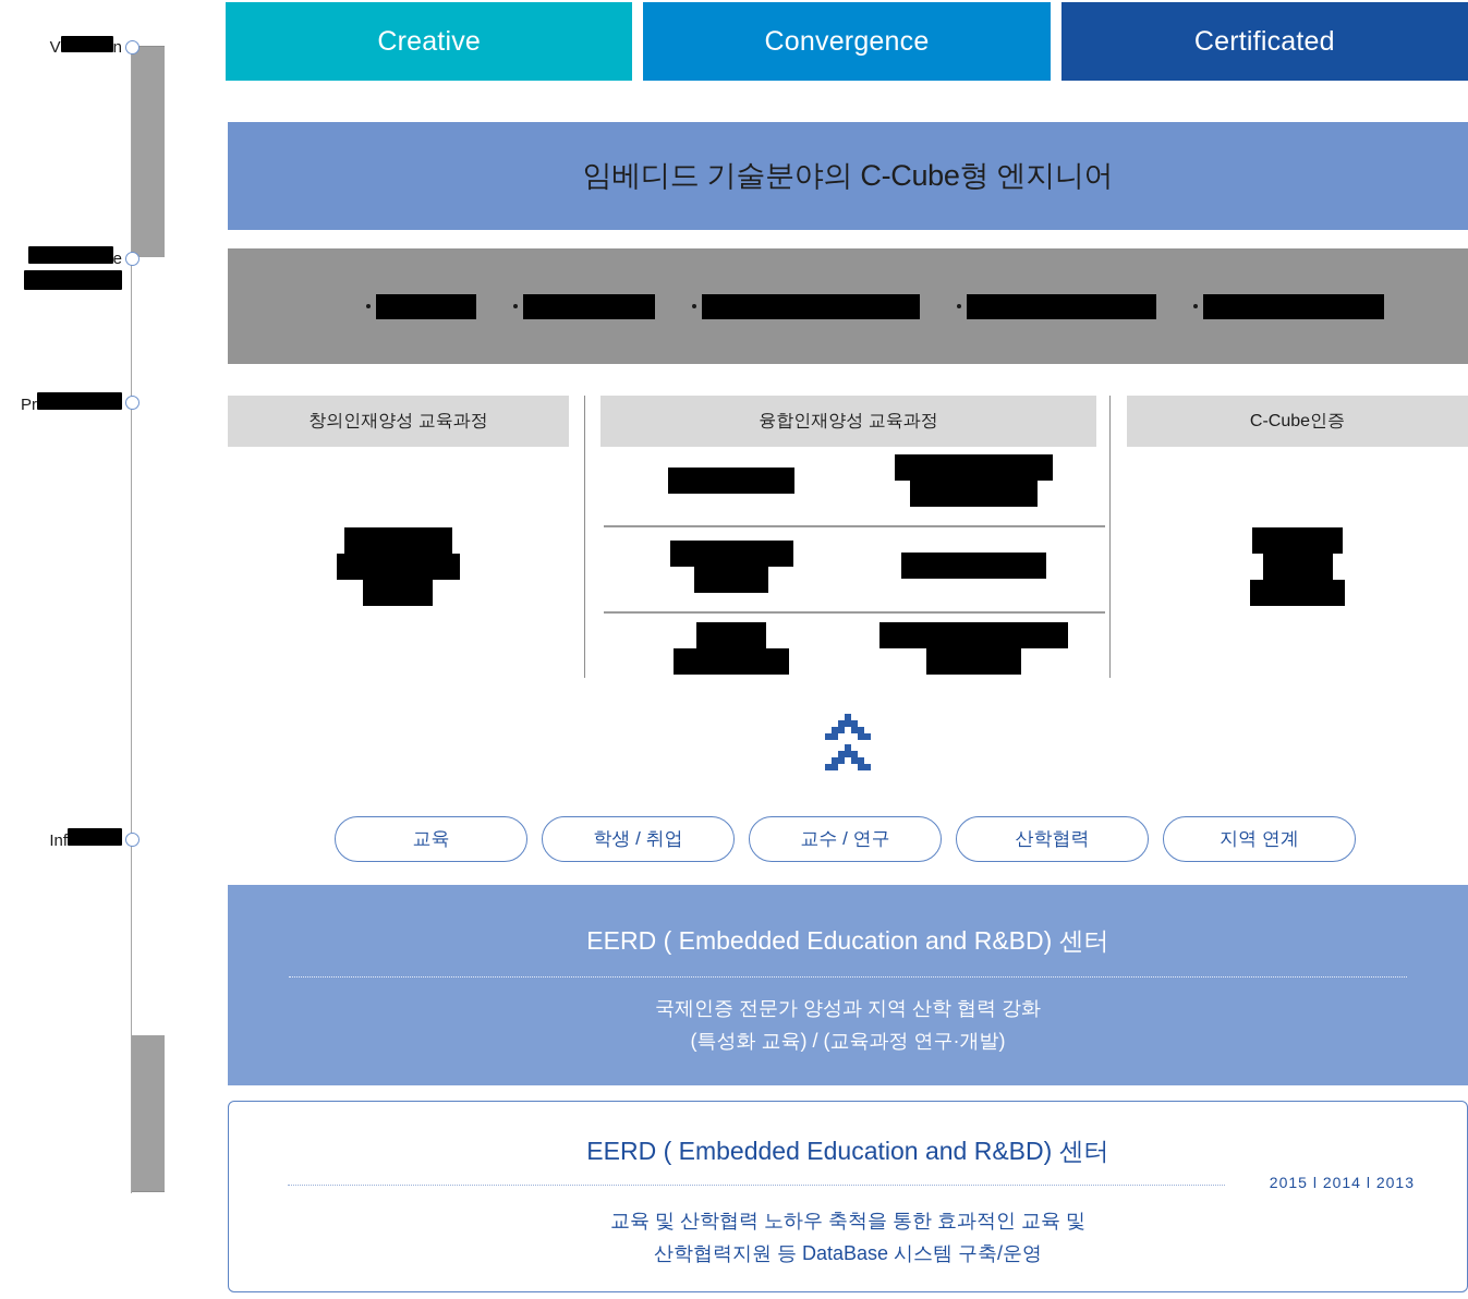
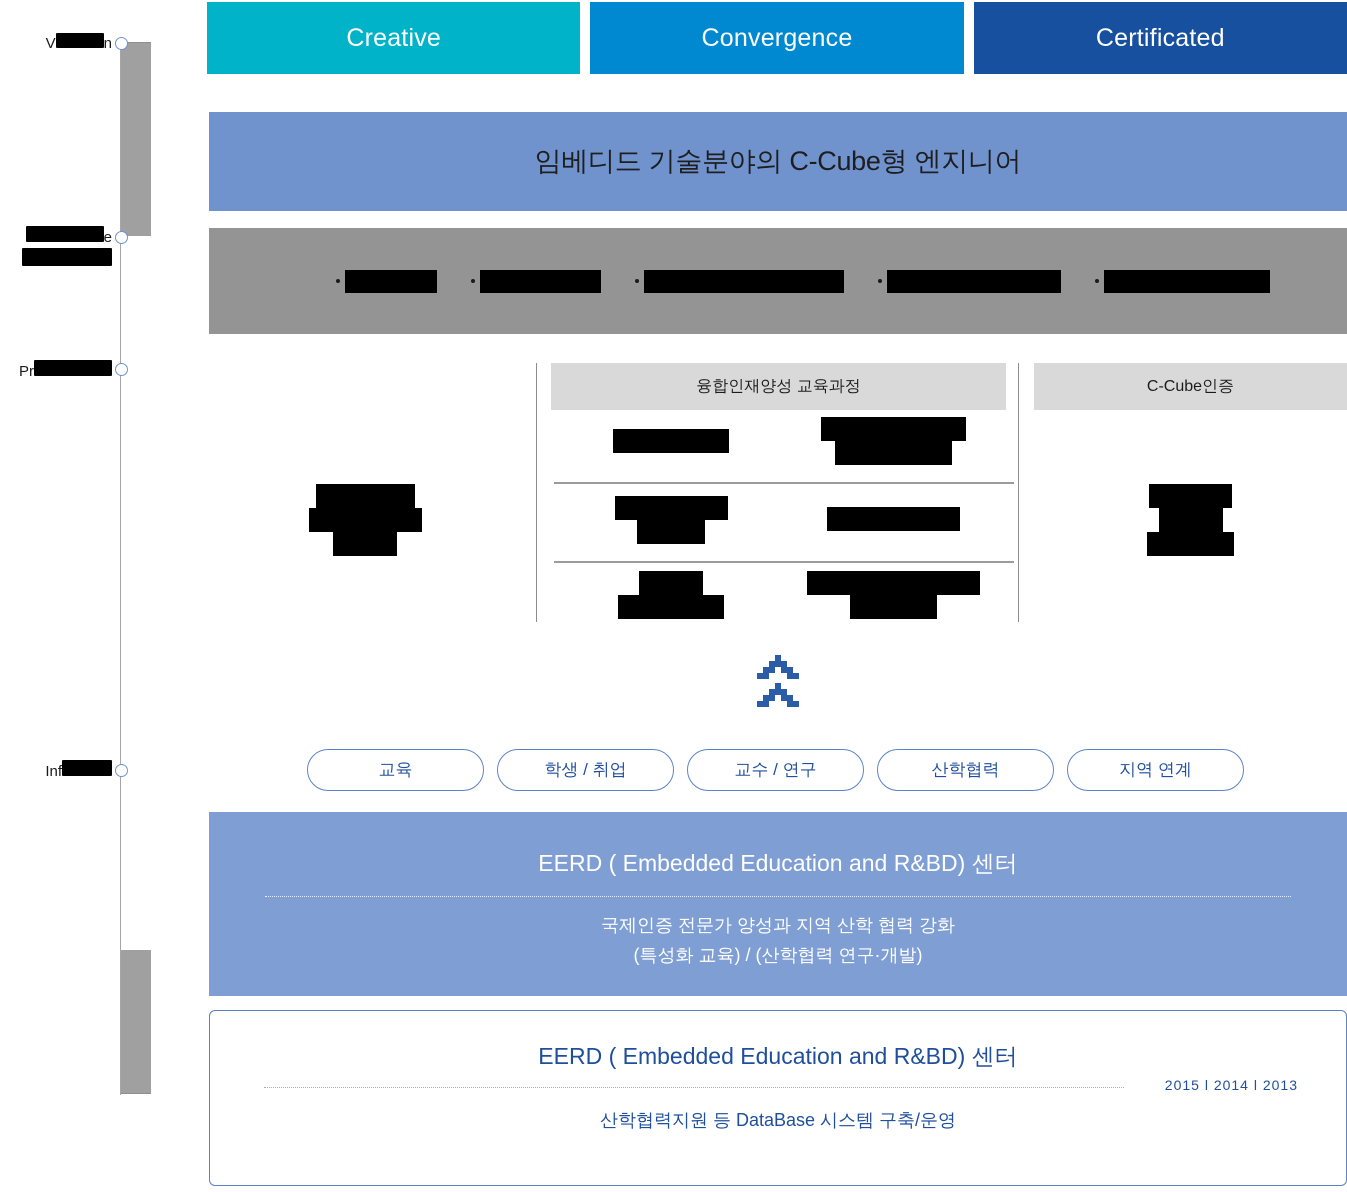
  V n
  e
  Pr
  Inf
  Creative
  Convergence
  Certificated
  임베디드 기술분야의 C-Cube형 엔지니어
- 창의인재양성 교육과정
  융합인재양성 교육과정
  C-Cube인증
  교육
  학생 / 취업
  교수 / 연구
  산학협력
  지역 연계
  EERD ( Embedded Education and R&BD) 센터
  국제인증 전문가 양성과 지역 산학 협력 강화
- (특성화 교육) / (교육과정 연구·개발)
+ (특성화 교육) / (산학협력 연구·개발)
  EERD ( Embedded Education and R&BD) 센터
  2015 l 2014 l 2013
- 교육 및 산학협력 노하우 축척을 통한 효과적인 교육 및
  산학협력지원 등 DataBase 시스템 구축/운영
